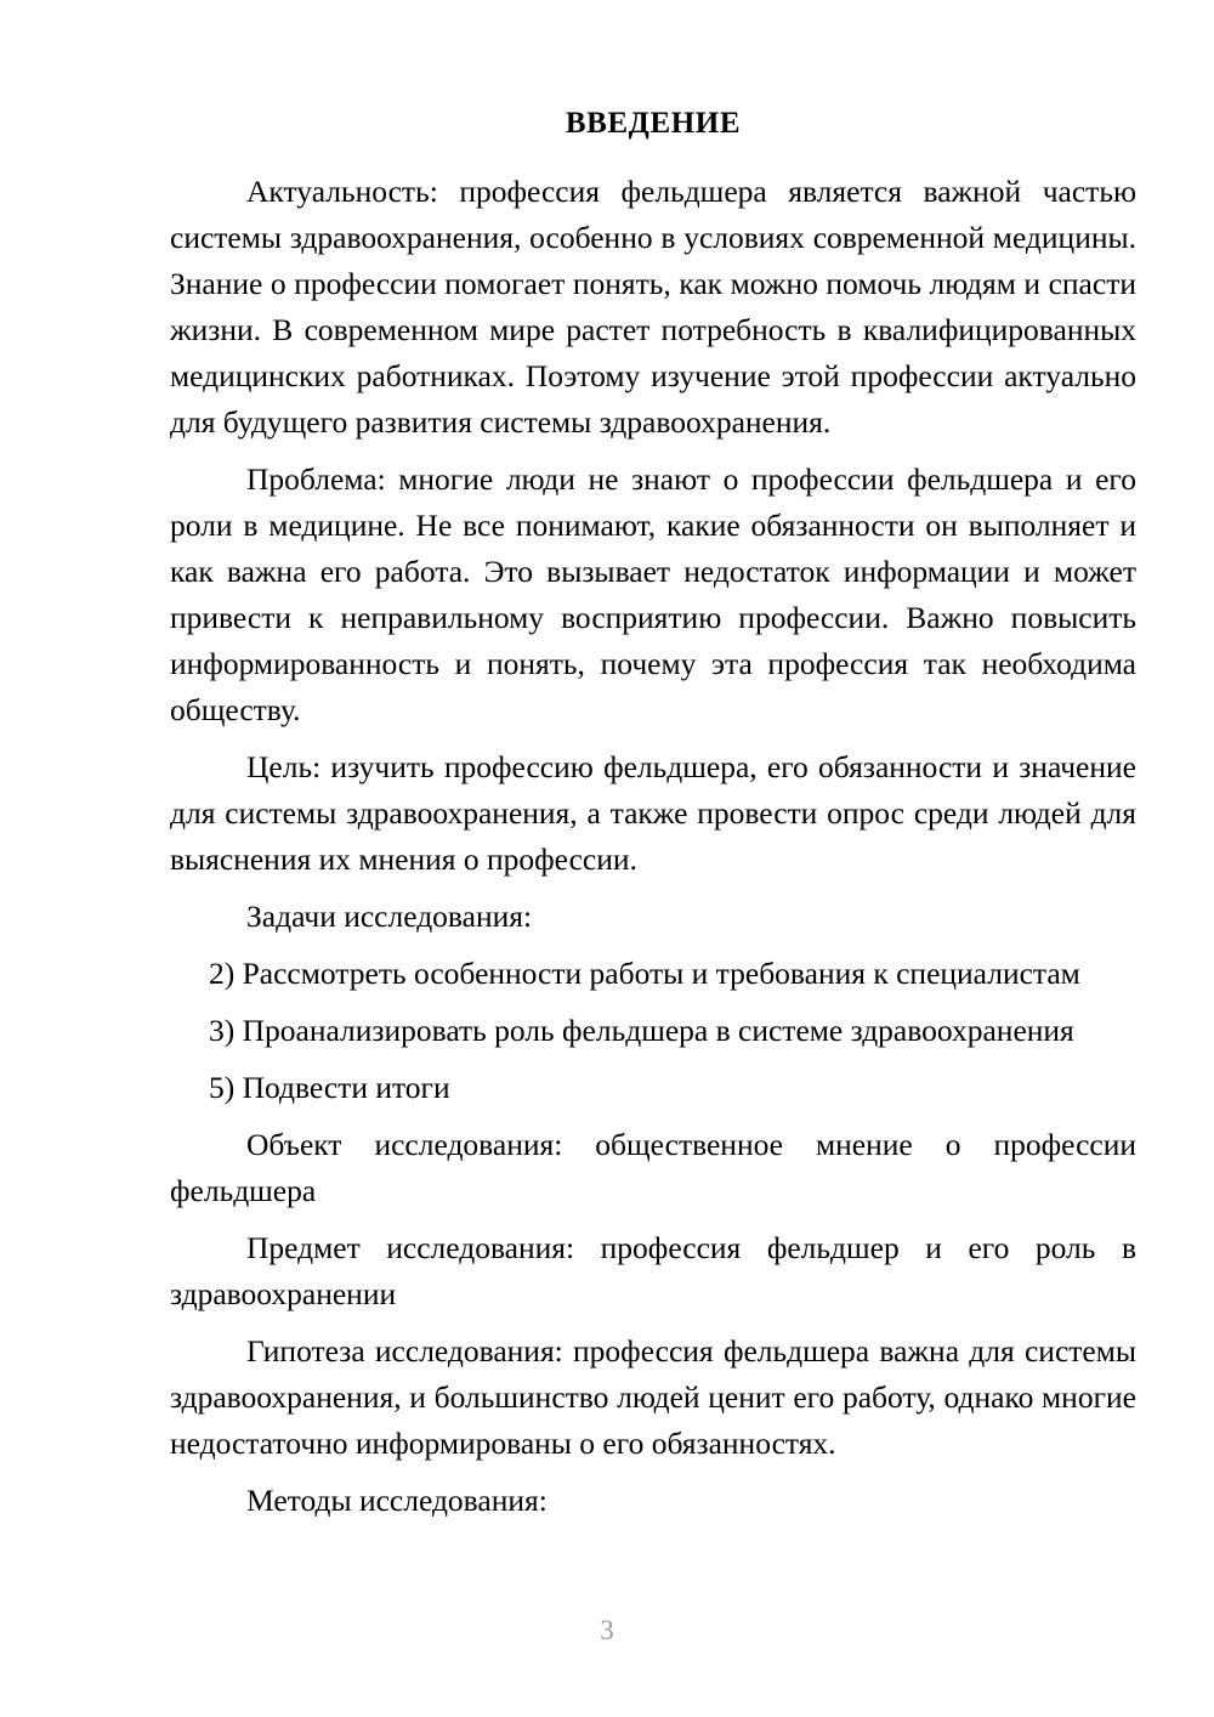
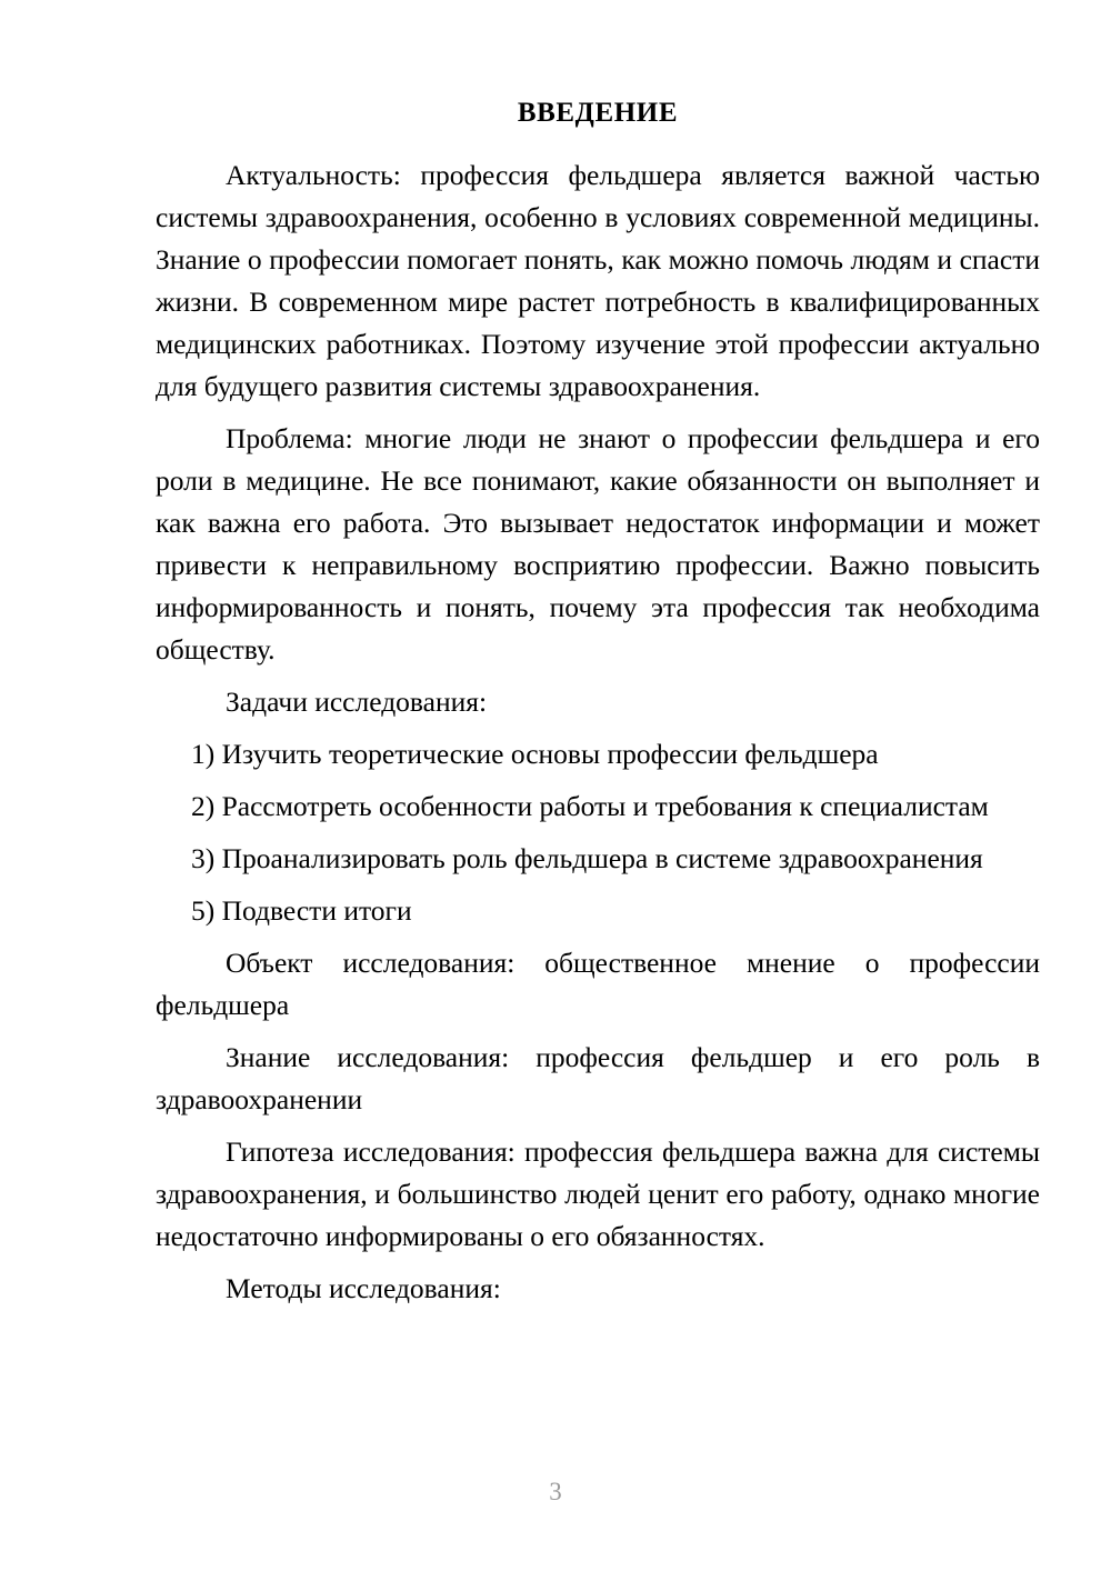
  ВВЕДЕНИЕ
  Актуальность: профессия фельдшера является важной частью системы здравоохранения, особенно в условиях современной медицины. Знание о профессии помогает понять, как можно помочь людям и спасти жизни. В современном мире растет потребность в квалифицированных медицинских работниках. Поэтому изучение этой профессии актуально для будущего развития системы здравоохранения.
  Проблема: многие люди не знают о профессии фельдшера и его роли в медицине. Не все понимают, какие обязанности он выполняет и как важна его работа. Это вызывает недостаток информации и может привести к неправильному восприятию профессии. Важно повысить информированность и понять, почему эта профессия так необходима обществу.
- Цель: изучить профессию фельдшера, его обязанности и значение для системы здравоохранения, а также провести опрос среди людей для выяснения их мнения о профессии.
  Задачи исследования:
+ 1) Изучить теоретические основы профессии фельдшера
  2) Рассмотреть особенности работы и требования к специалистам
  3) Проанализировать роль фельдшера в системе здравоохранения
  5) Подвести итоги
  Объект исследования: общественное мнение о профессии фельдшера
- Предмет исследования: профессия фельдшер и его роль в здравоохранении
+ Знание исследования: профессия фельдшер и его роль в здравоохранении
  Гипотеза исследования: профессия фельдшера важна для системы здравоохранения, и большинство людей ценит его работу, однако многие недостаточно информированы о его обязанностях.
  Методы исследования:
  3
